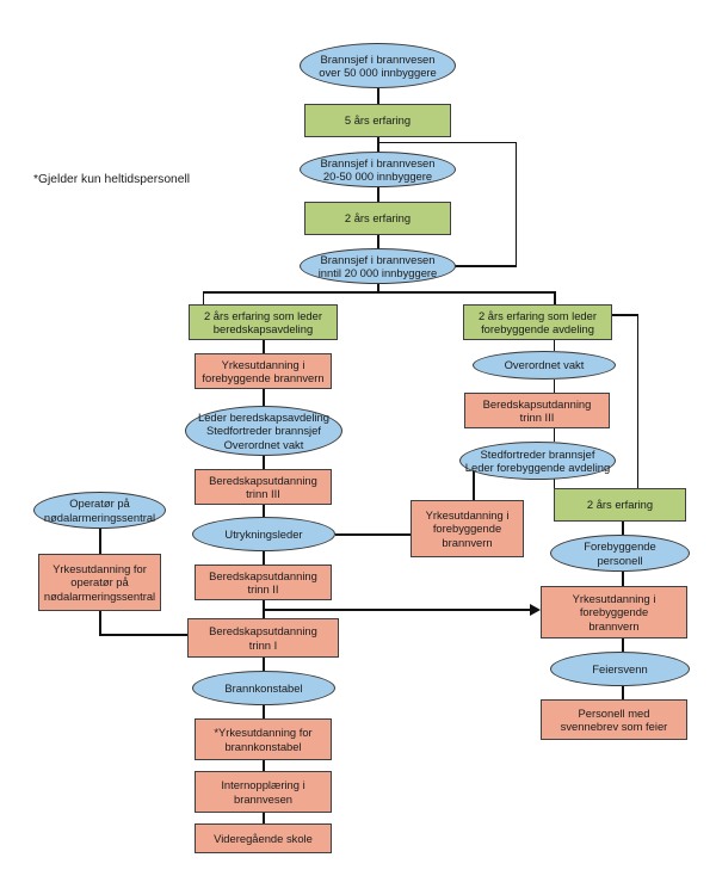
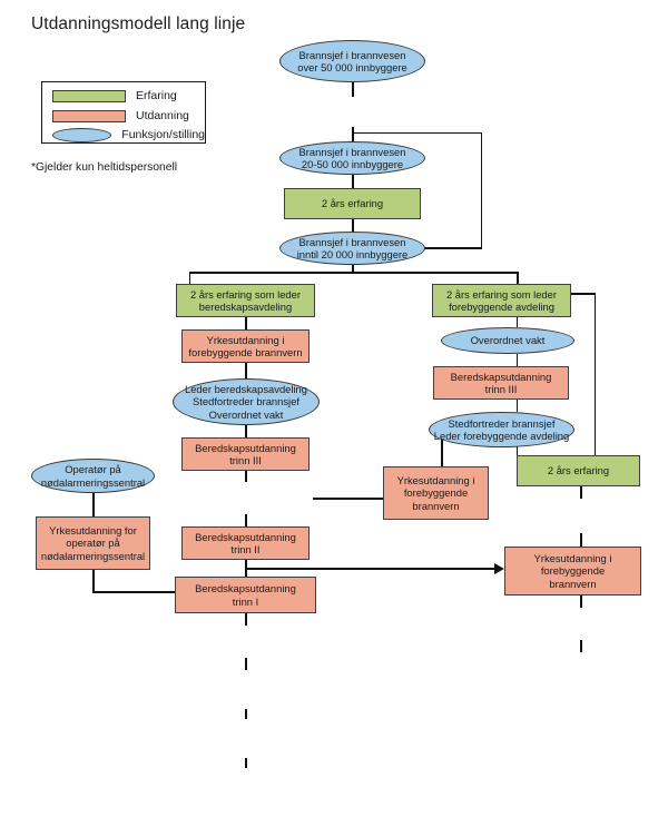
+ Utdanningsmodell lang linje
+ Erfaring
+ Utdanning
+ Funksjon/stilling
  *Gjelder kun heltidspersonell
  Brannsjef i brannvesen
  over 50 000 innbyggere
- 5 års erfaring
  Brannsjef i brannvesen
  20-50 000 innbyggere
  2 års erfaring
  Brannsjef i brannvesen
  inntil 20 000 innbyggere
  2 års erfaring som leder
  beredskapsavdeling
  Yrkesutdanning i
  forebyggende brannvern
  Leder beredskapsavdeling
  Stedfortreder brannsjef
  Overordnet vakt
  Beredskapsutdanning
  trinn III
- Utrykningsleder
  Beredskapsutdanning
  trinn II
  Beredskapsutdanning
  trinn I
- Brannkonstabel
- *Yrkesutdanning for
- brannkonstabel
- Internopplæring i
- brannvesen
- Videregående skole
  Operatør på
  nødalarmeringssentral
  Yrkesutdanning for
  operatør på
  nødalarmeringssentral
  2 års erfaring som leder
  forebyggende avdeling
  Overordnet vakt
  Beredskapsutdanning
  trinn III
  Stedfortreder brannsjef
  Leder forebyggende avdeling
  Yrkesutdanning i
  forebyggende
  brannvern
  2 års erfaring
- Forebyggende
- personell
  Yrkesutdanning i
  forebyggende
  brannvern
- Feiersvenn
- Personell med
- svennebrev som feier
